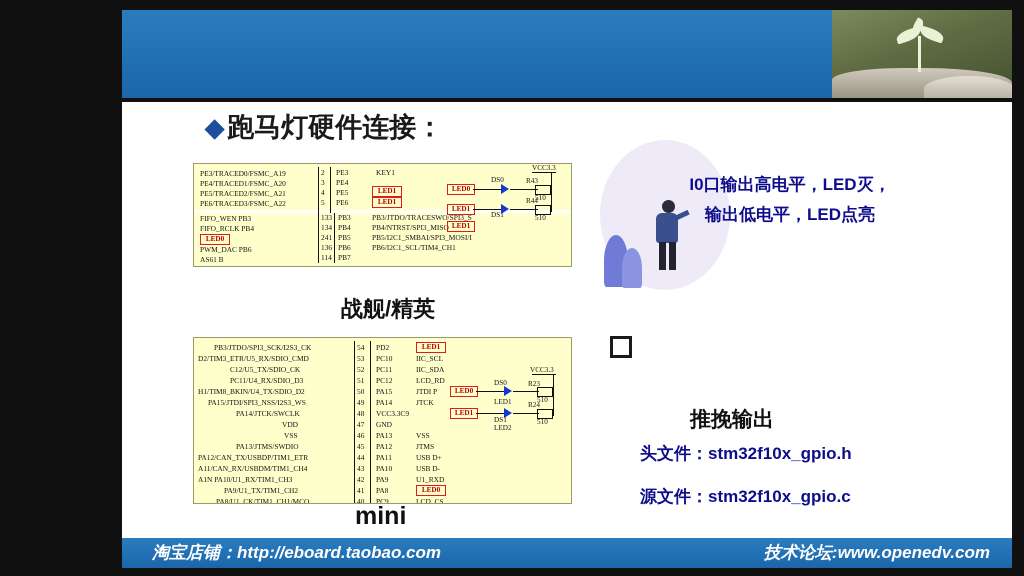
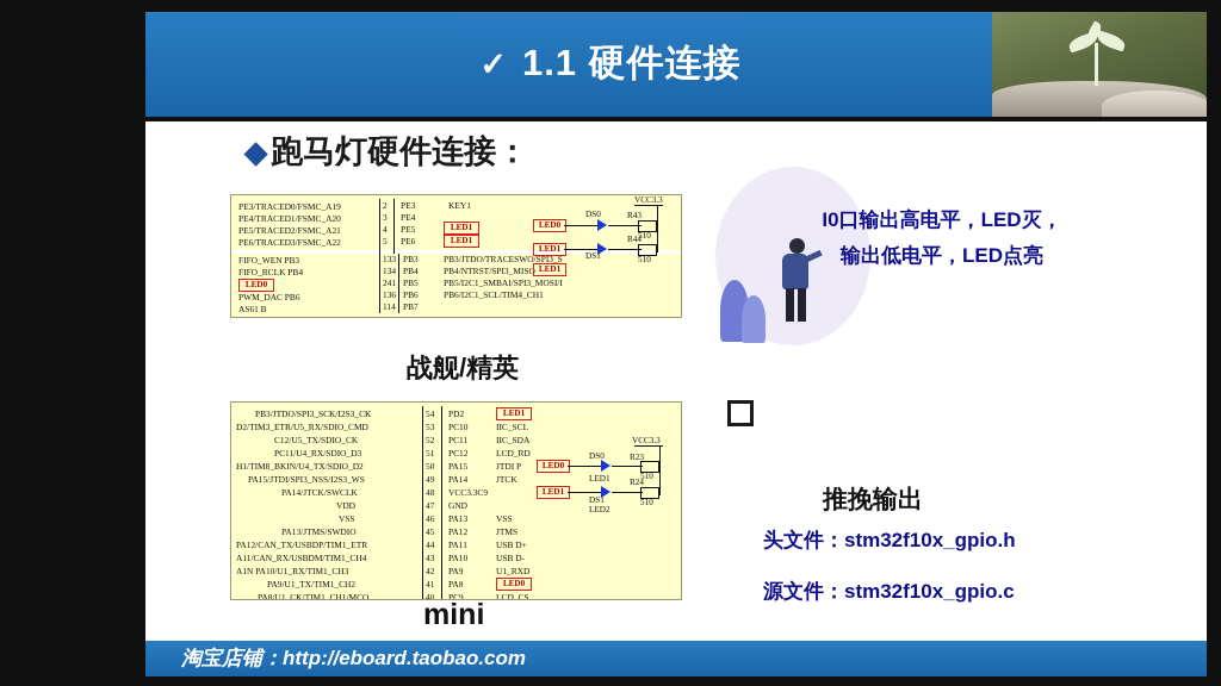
+ ✓
+ 1.1 硬件连接
  ◆跑马灯硬件连接：
  PE3/TRACED0/FSMC_A19
  PE4/TRACED1/FSMC_A20
  PE5/TRACED2/FSMC_A21
  PE6/TRACED3/FSMC_A22
  2
  3
  4
  5
  PE3
  PE4
  PE5
  PE6
  KEY1
  LED1
  LED1
  LED0
  LED1
  DS0
  DS1
  R43
  R44
  510
  510
  VCC3.3
  FIFO_WEN PB3
  FIFO_RCLK PB4
  LED0
  PWM_DAC PB6
  AS61 B
  133
  134
  241
  136
  114
  PB3
  PB4
  PB5
  PB6
  PB7
  PB3/JTDO/TRACESWO/SPI3_S
  PB4/NTRST/SPI3_MISO
  PB5/I2C1_SMBAI/SPI3_MOSI/I
  PB6/I2C1_SCL/TIM4_CH1
  LED1
  战舰/精英
  PB3/JTDO/SPI3_SCK/I2S3_CK
  D2/TIM3_ETR/U5_RX/SDIO_CMD
  C12/U5_TX/SDIO_CK
  PC11/U4_RX/SDIO_D3
  H1/TIM8_BKIN/U4_TX/SDIO_D2
  PA15/JTDI/SPI3_NSS/I2S3_WS
  PA14/JTCK/SWCLK
  VDD
  VSS
  PA13/JTMS/SWDIO
  PA12/CAN_TX/USBDP/TIM1_ETR
  A11/CAN_RX/USBDM/TIM1_CH4
  A1N PA10/U1_RX/TIM1_CH3
  PA9/U1_TX/TIM1_CH2
  PA8/U1_CK/TIM1_CH1/MCO
  54
  53
  52
  51
  50
  49
  48
  47
  46
  45
  44
  43
  42
  41
  40
  PD2
  PC10
  PC11
  PC12
  PA15
  PA14
  VCC3.3C9
  GND
  PA13
  PA12
  PA11
  PA10
  PA9
  PA8
  PC9
  LED1
  IIC_SCL
  IIC_SDA
  LCD_RD
  JTDI P
  JTCK
  VSS
  JTMS
  USB D+
  USB D-
  U1_RXD
  LED0
  LCD_CS
  LED0
  LED1
  DS0
  DS1
  R23
  R24
  510
  510
  VCC3.3
  LED1
  LED2
  mini
  I0口输出高电平，LED灭，
  输出低电平，LED点亮
  推挽输出
  头文件：stm32f10x_gpio.h
  源文件：stm32f10x_gpio.c
  淘宝店铺：http://eboard.taobao.com
- 技术论坛:www.openedv.com
